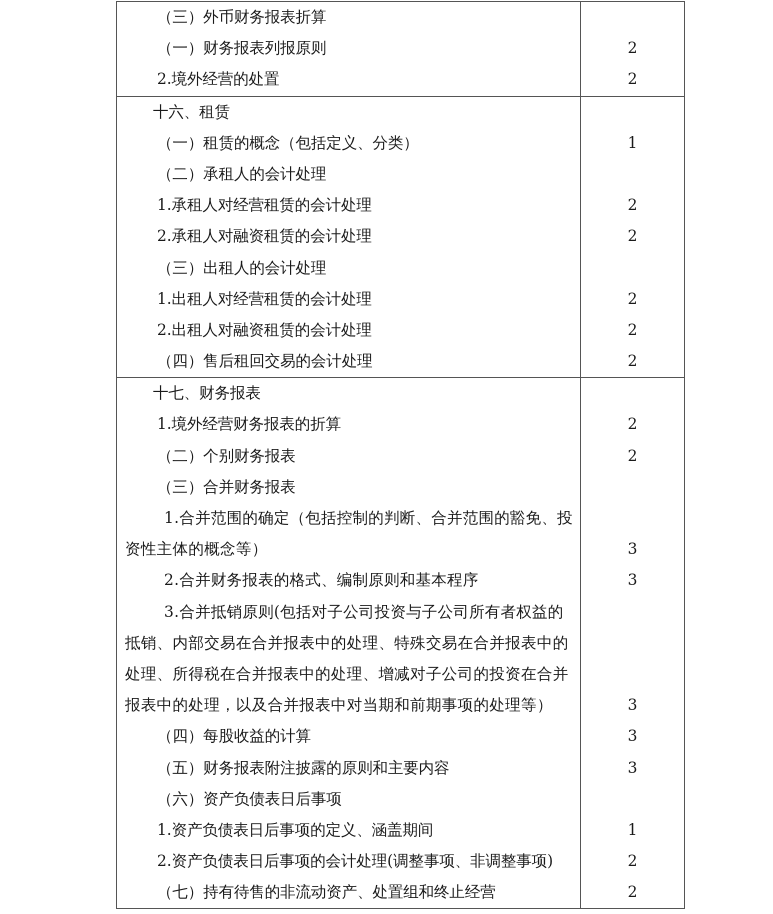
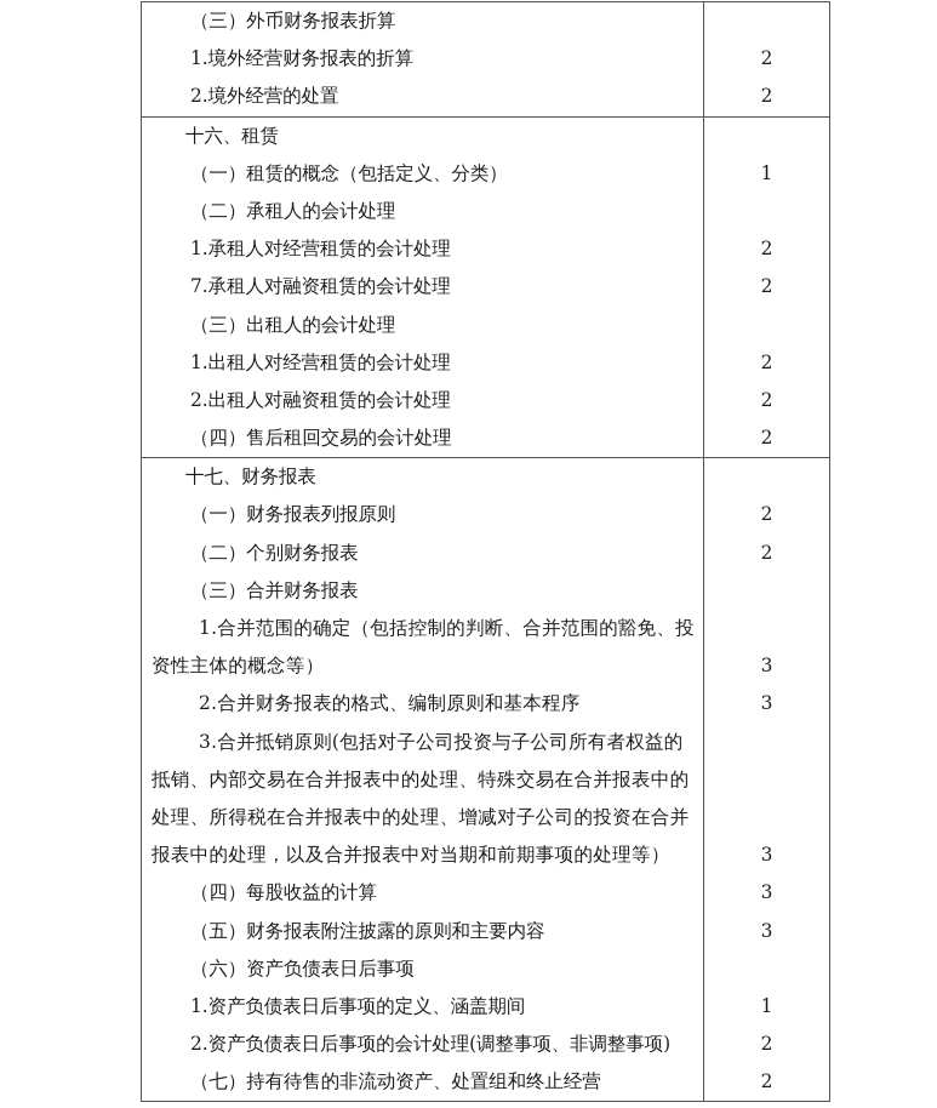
- （三）外币财务报表折算 （一）财务报表列报原则 2.境外经营的处置	2 2
+ （三）外币财务报表折算 1.境外经营财务报表的折算 2.境外经营的处置	2 2
- 十六、租赁 （一）租赁的概念（包括定义、分类） （二）承租人的会计处理 1.承租人对经营租赁的会计处理 2.承租人对融资租赁的会计处理 （三）出租人的会计处理 1.出租人对经营租赁的会计处理 2.出租人对融资租赁的会计处理 （四）售后租回交易的会计处理	1 2 2 2 2 2
+ 十六、租赁 （一）租赁的概念（包括定义、分类） （二）承租人的会计处理 1.承租人对经营租赁的会计处理 7.承租人对融资租赁的会计处理 （三）出租人的会计处理 1.出租人对经营租赁的会计处理 2.出租人对融资租赁的会计处理 （四）售后租回交易的会计处理	1 2 2 2 2 2
- 十七、财务报表 1.境外经营财务报表的折算 （二）个别财务报表 （三）合并财务报表 1.合并范围的确定（包括控制的判断、合并范围的豁免、投 资性主体的概念等） 2.合并财务报表的格式、编制原则和基本程序 3.合并抵销原则(包括对子公司投资与子公司所有者权益的 抵销、内部交易在合并报表中的处理、特殊交易在合并报表中的 处理、所得税在合并报表中的处理、增减对子公司的投资在合并 报表中的处理，以及合并报表中对当期和前期事项的处理等） （四）每股收益的计算 （五）财务报表附注披露的原则和主要内容 （六）资产负债表日后事项 1.资产负债表日后事项的定义、涵盖期间 2.资产负债表日后事项的会计处理(调整事项、非调整事项) （七）持有待售的非流动资产、处置组和终止经营	2 2 3 3 3 3 3 1 2 2
+ 十七、财务报表 （一）财务报表列报原则 （二）个别财务报表 （三）合并财务报表 1.合并范围的确定（包括控制的判断、合并范围的豁免、投 资性主体的概念等） 2.合并财务报表的格式、编制原则和基本程序 3.合并抵销原则(包括对子公司投资与子公司所有者权益的 抵销、内部交易在合并报表中的处理、特殊交易在合并报表中的 处理、所得税在合并报表中的处理、增减对子公司的投资在合并 报表中的处理，以及合并报表中对当期和前期事项的处理等） （四）每股收益的计算 （五）财务报表附注披露的原则和主要内容 （六）资产负债表日后事项 1.资产负债表日后事项的定义、涵盖期间 2.资产负债表日后事项的会计处理(调整事项、非调整事项) （七）持有待售的非流动资产、处置组和终止经营	2 2 3 3 3 3 3 1 2 2
